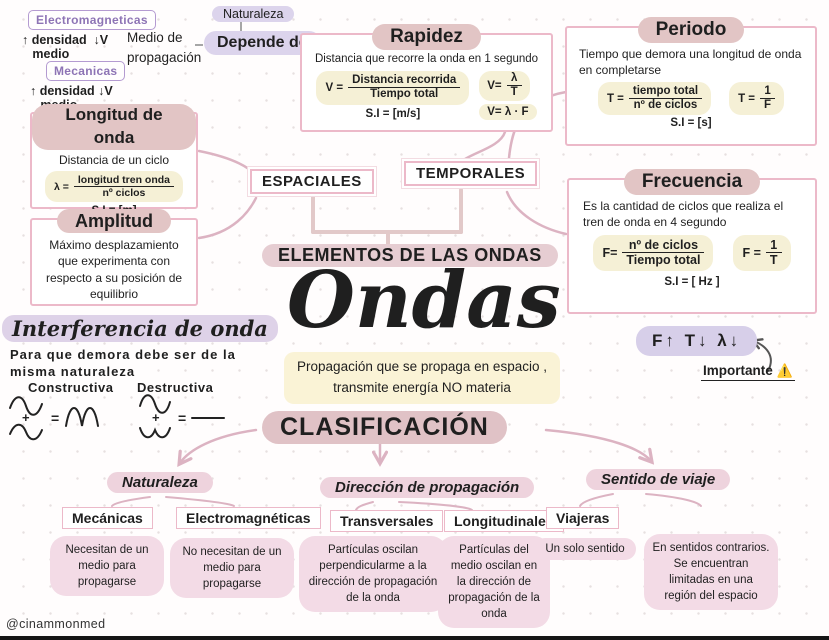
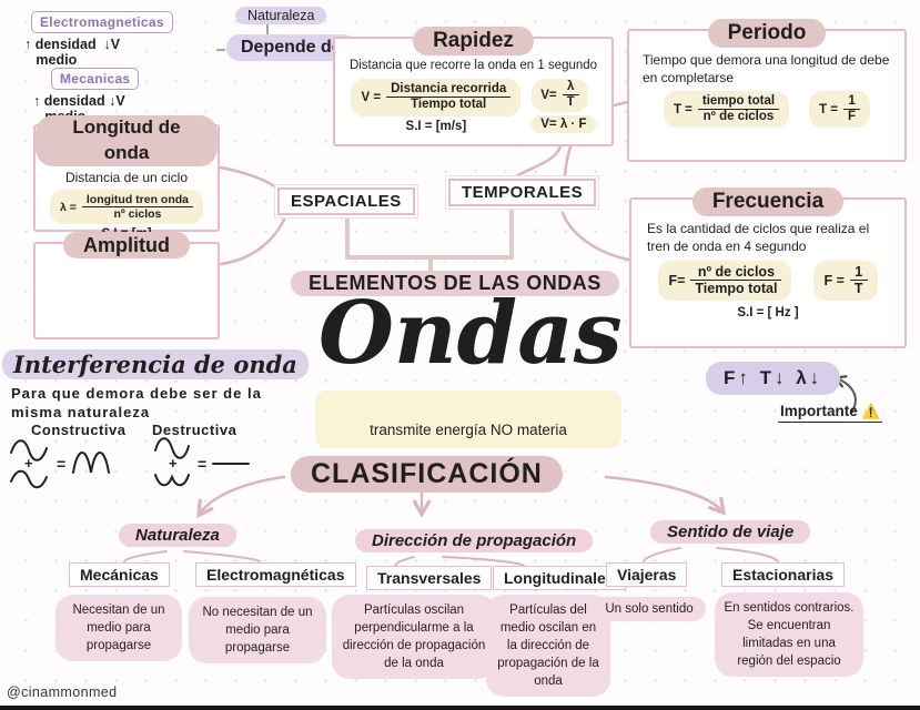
  Electromagneticas
  ↑ densidad ↓V
  medio
  Mecanicas
  ↑ densidad ↓V
- Medio de propagación
  Naturaleza
  Depende d
  Rapidez
  Distancia que recorre la onda en 1 segundo
  V =
  Distancia recorrida
  Tiempo total
  S.I = [m/s]
  V=
  λ
  T
  V= λ · F
  Periodo
- Tiempo que demora una longitud de onda en completarse
+ Tiempo que demora una longitud de debe en completarse
  T =
  tiempo total
  nº de ciclos
  T =
  1
  F
- S.I = [s]
  Longitud de onda
  Distancia de un ciclo
  λ =
  longitud tren onda
  nº ciclos
  ESPACIALES
  TEMPORALES
  Frecuencia
  Es la cantidad de ciclos que realiza el tren de onda en 4 segundo
  F=
  nº de ciclos
  Tiempo total
  F =
  1
  T
  S.I = [ Hz ]
  Amplitud
- Máximo desplazamiento que experimenta con respecto a su posición de equilibrio
  ELEMENTOS DE LAS ONDAS
  Ondas
- Propagación que se propaga en espacio ,
  transmite energía NO materia
  CLASIFICACIÓN
  Interferencia de onda
  Para que demora debe ser de la
  misma naturaleza
  Constructiva
  Destructiva
  +
  =
  +
  =
  F↑ T↓ λ↓
  Importante ⚠️
  Naturaleza
  Dirección de propagación
  Sentido de viaje
  Mecánicas
  Electromagnéticas
  Transversales
  Longitudinale
  Viajeras
+ Estacionarias
  Necesitan de un medio para propagarse
  No necesitan de un medio para propagarse
  Partículas oscilan perpendicularme a la dirección de propagación de la onda
  Partículas del medio oscilan en la dirección de propagación de la onda
  Un solo sentido
  En sentidos contrarios. Se encuentran limitadas en una región del espacio
  @cinammonmed
